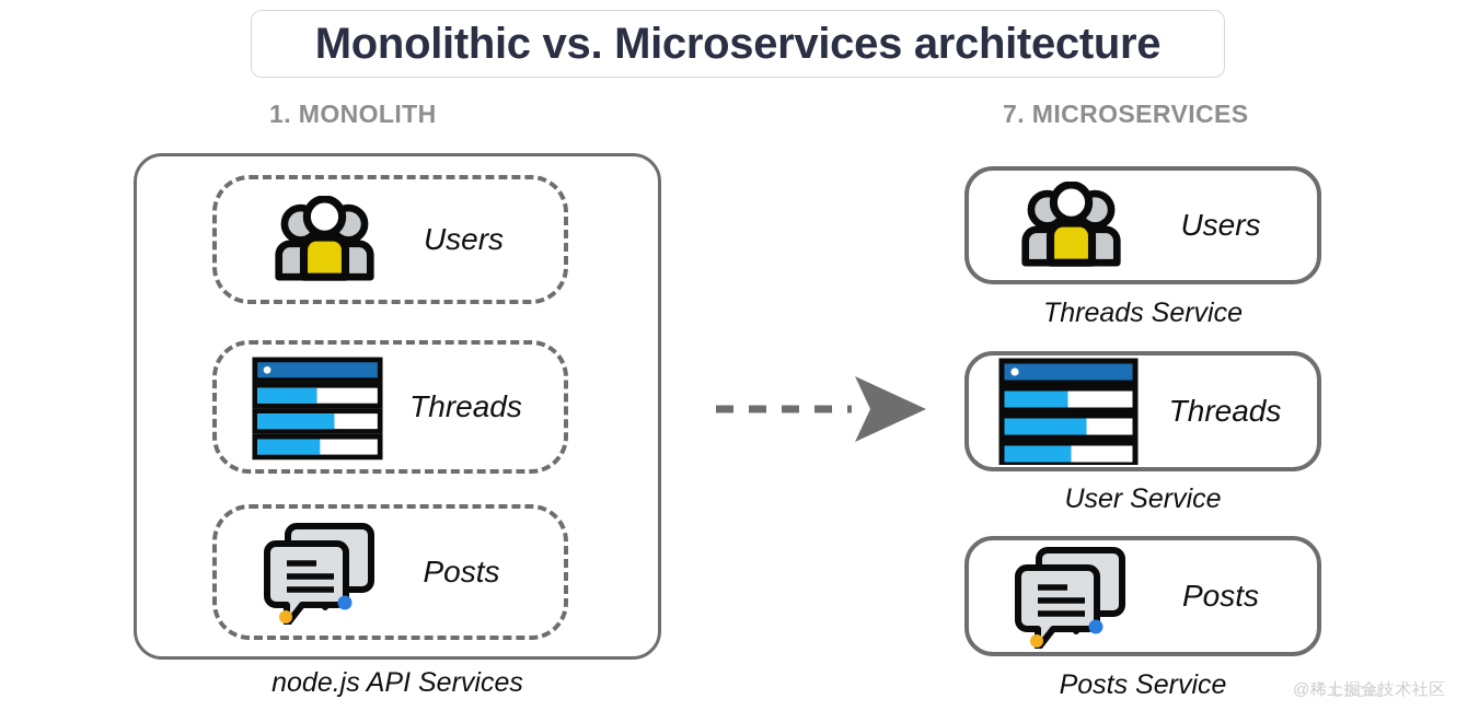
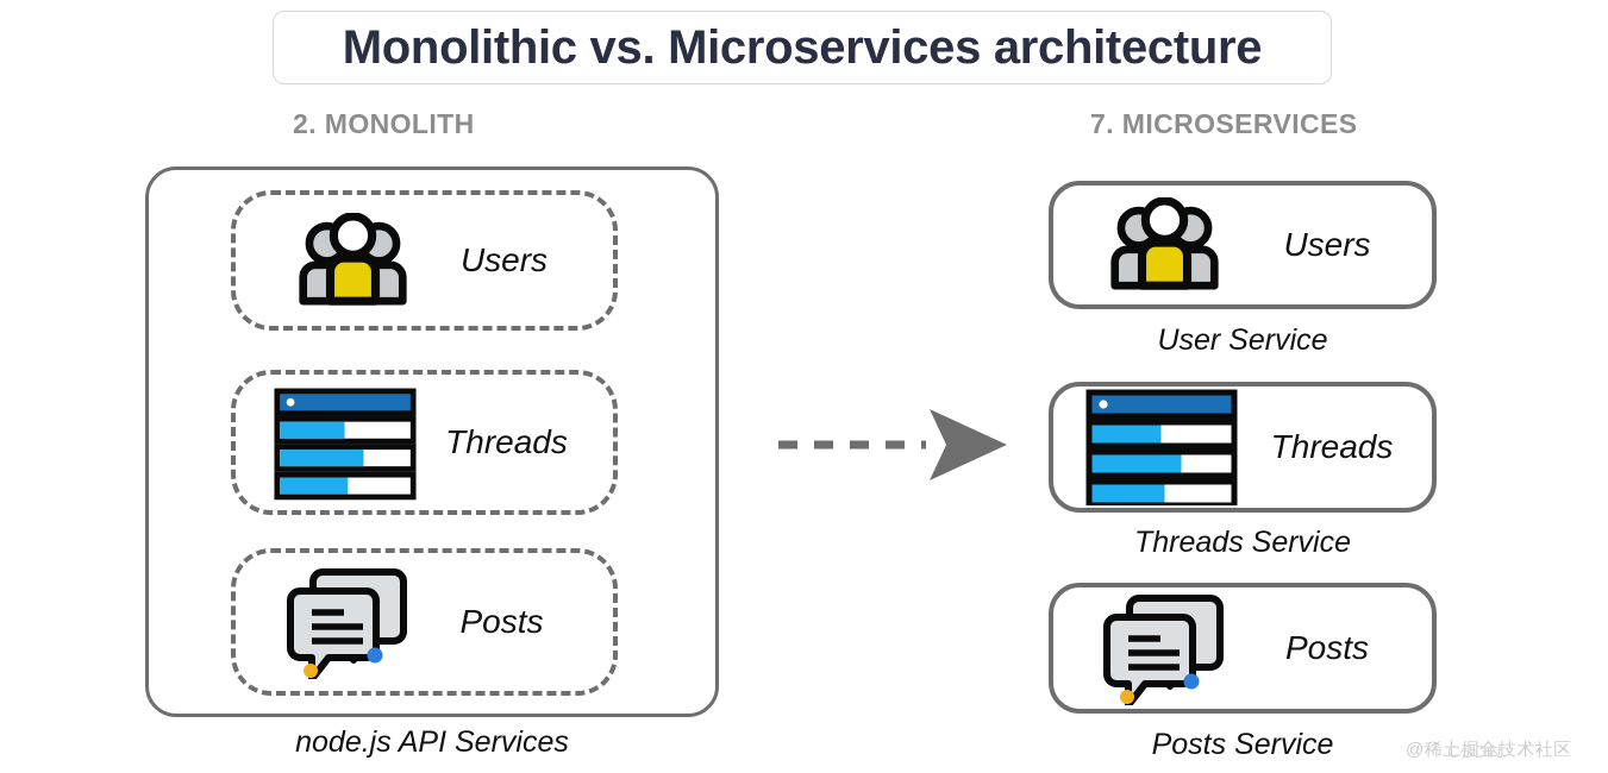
  Monolithic vs. Microservices architecture
- 1. MONOLITH
+ 2. MONOLITH
  7. MICROSERVICES
  Users
  Threads
  Posts
  node.js API Services
  Users
- Threads Service
+ User Service
  Threads
- User Service
+ Threads Service
  Posts
  Posts Service
  @稀土掘金技术社区
  CSDN
